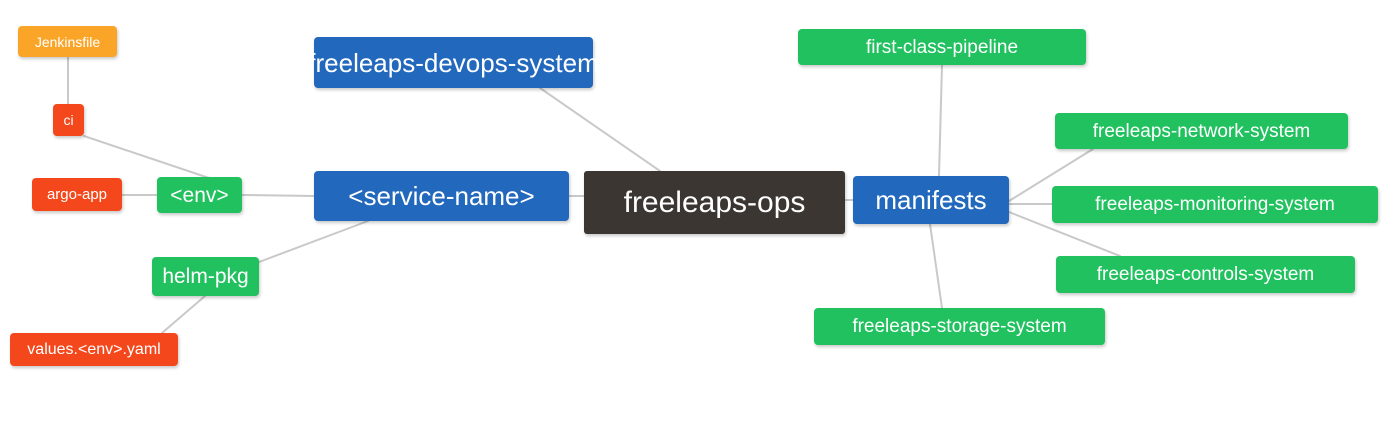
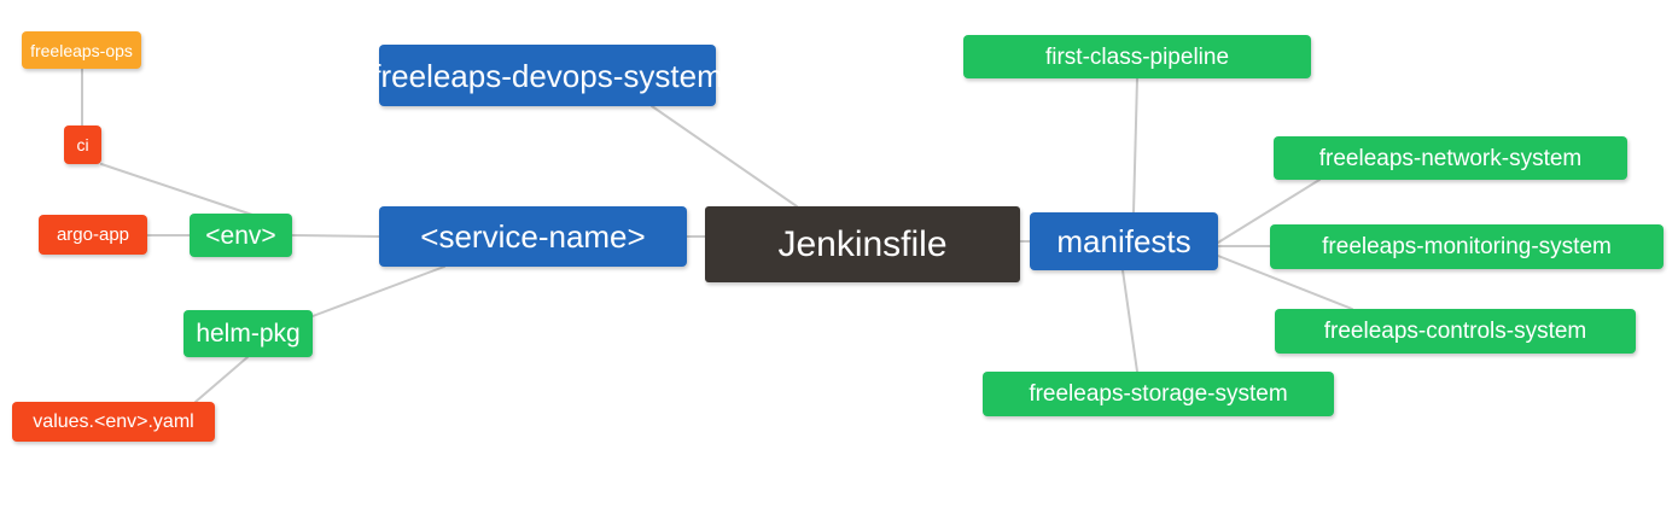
- Jenkinsfile
+ freeleaps-ops
  ci
  argo-app
  <env>
  helm-pkg
  values.<env>.yaml
  freeleaps-devops-system
  <service-name>
- freeleaps-ops
+ Jenkinsfile
  manifests
  first-class-pipeline
  freeleaps-network-system
  freeleaps-monitoring-system
  freeleaps-controls-system
  freeleaps-storage-system
